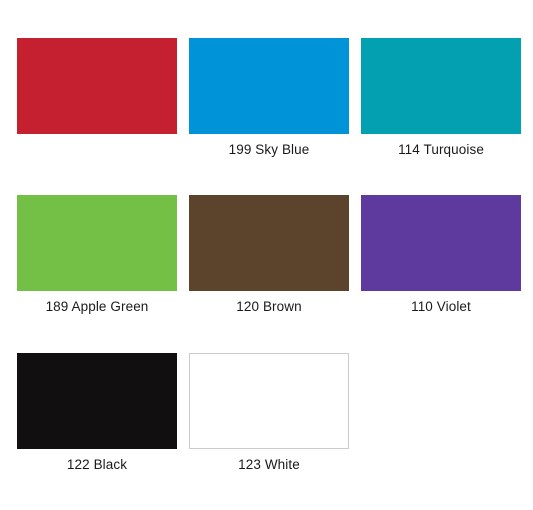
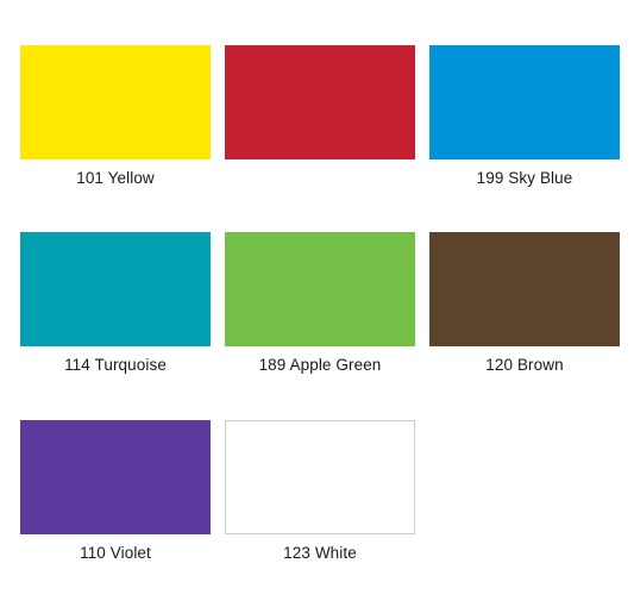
+ 101 Yellow
  199 Sky Blue
  114 Turquoise
  189 Apple Green
  120 Brown
  110 Violet
- 122 Black
  123 White
